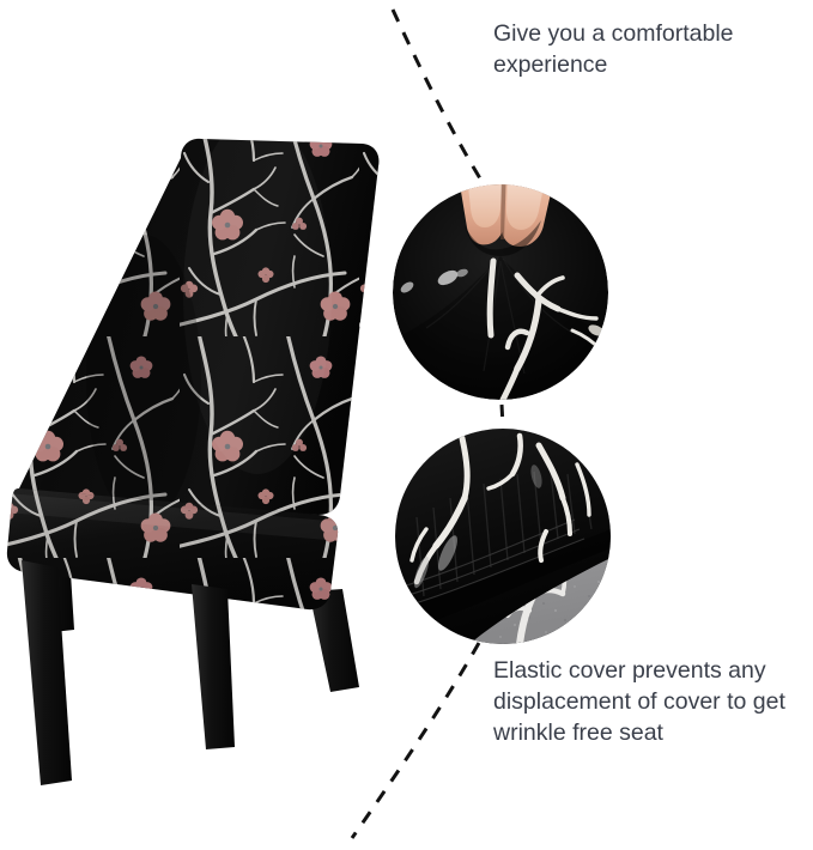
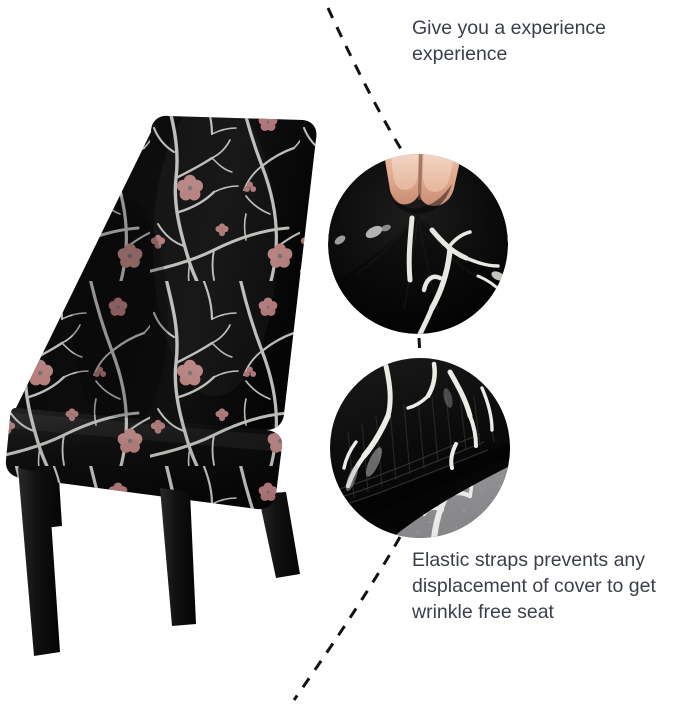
- Give you a comfortable experience
+ Give you a experience experience
- Elastic cover prevents any displacement of cover to get wrinkle free seat
+ Elastic straps prevents any displacement of cover to get wrinkle free seat
